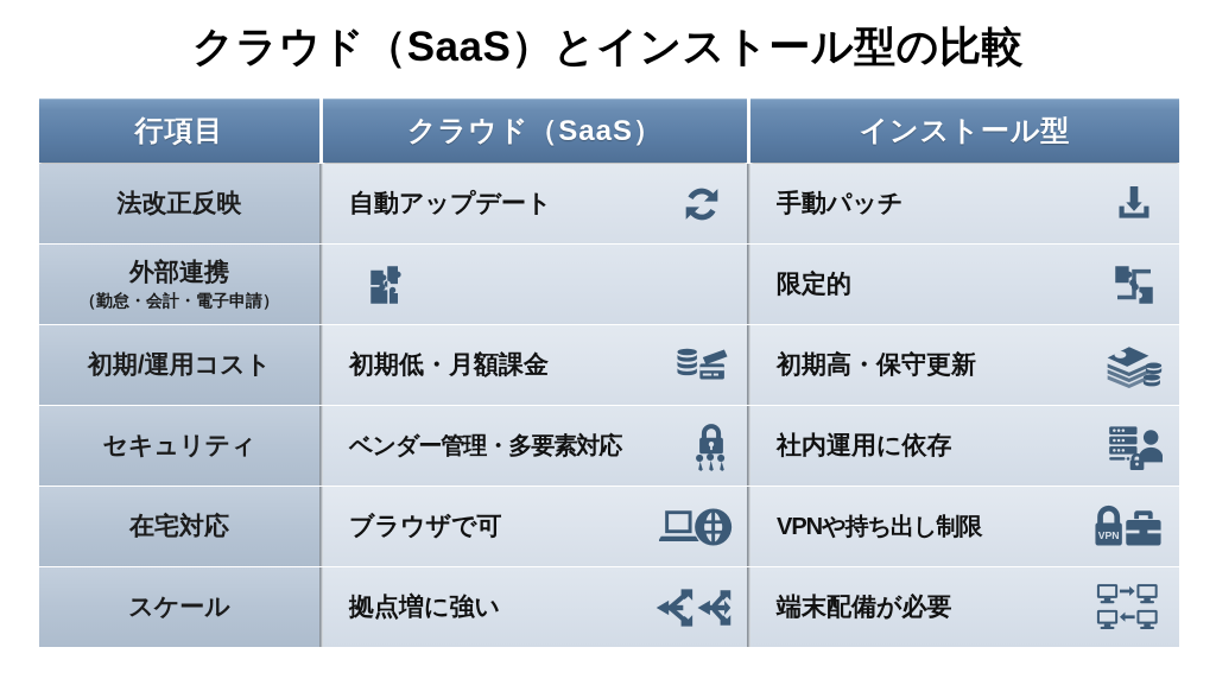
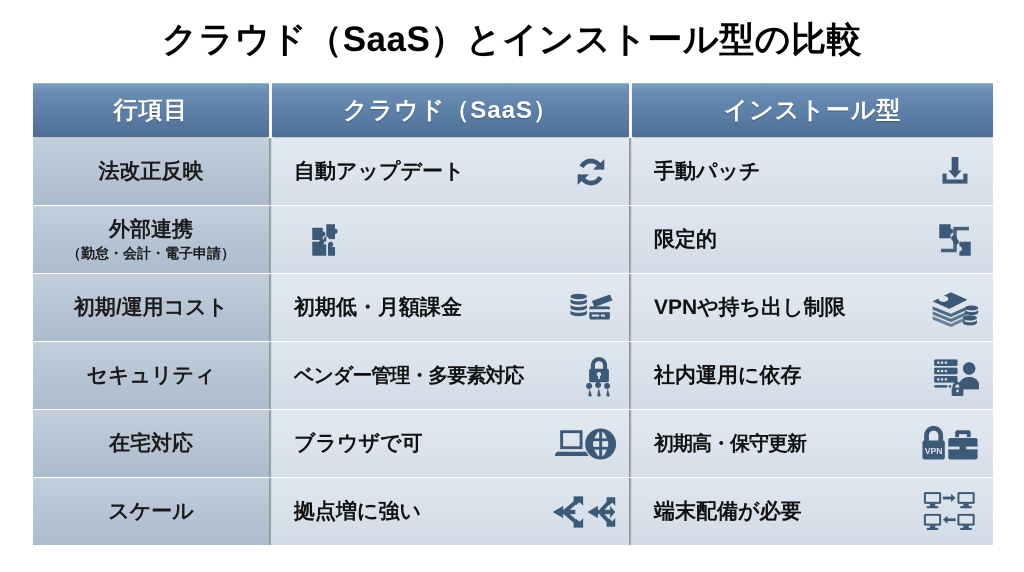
  クラウド（SaaS）とインストール型の比較
  行項目
  クラウド（SaaS）
  インストール型
  法改正反映
  自動アップデート
  手動パッチ
  外部連携
  （勤怠・会計・電子申請）
  限定的
  初期/運用コスト
  初期低・月額課金
- 初期高・保守更新
+ VPNや持ち出し制限
  セキュリティ
  ベンダー管理・多要素対応
  社内運用に依存
  在宅対応
  ブラウザで可
- VPNや持ち出し制限
+ 初期高・保守更新
  VPN
  スケール
  拠点増に強い
  端末配備が必要
